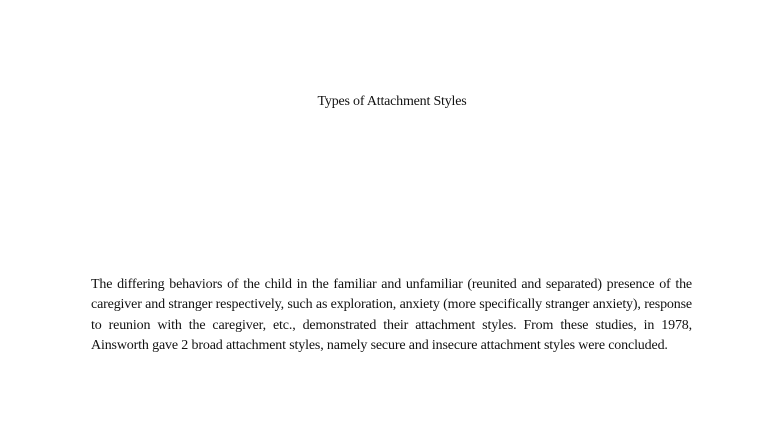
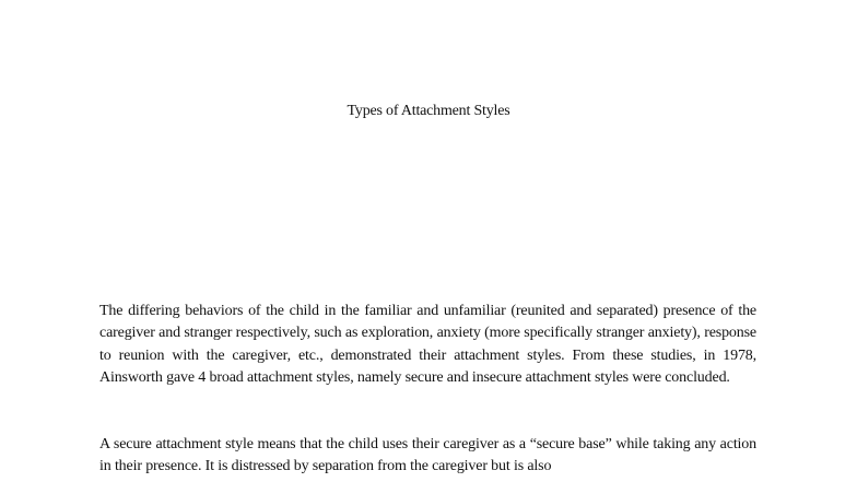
  Types of Attachment Styles
- The differing behaviors of the child in the familiar and unfamiliar (reunited and separated) presence of the caregiver and stranger respectively, such as exploration, anxiety (more specifically stranger anxiety), response to reunion with the caregiver, etc., demonstrated their attachment styles. From these studies, in 1978, Ainsworth gave 2 broad attachment styles, namely secure and insecure attachment styles were concluded.
+ The differing behaviors of the child in the familiar and unfamiliar (reunited and separated) presence of the caregiver and stranger respectively, such as exploration, anxiety (more specifically stranger anxiety), response to reunion with the caregiver, etc., demonstrated their attachment styles. From these studies, in 1978, Ainsworth gave 4 broad attachment styles, namely secure and insecure attachment styles were concluded.
+ A secure attachment style means that the child uses their caregiver as a “secure base” while taking any action in their presence. It is distressed by separation from the caregiver but is also
